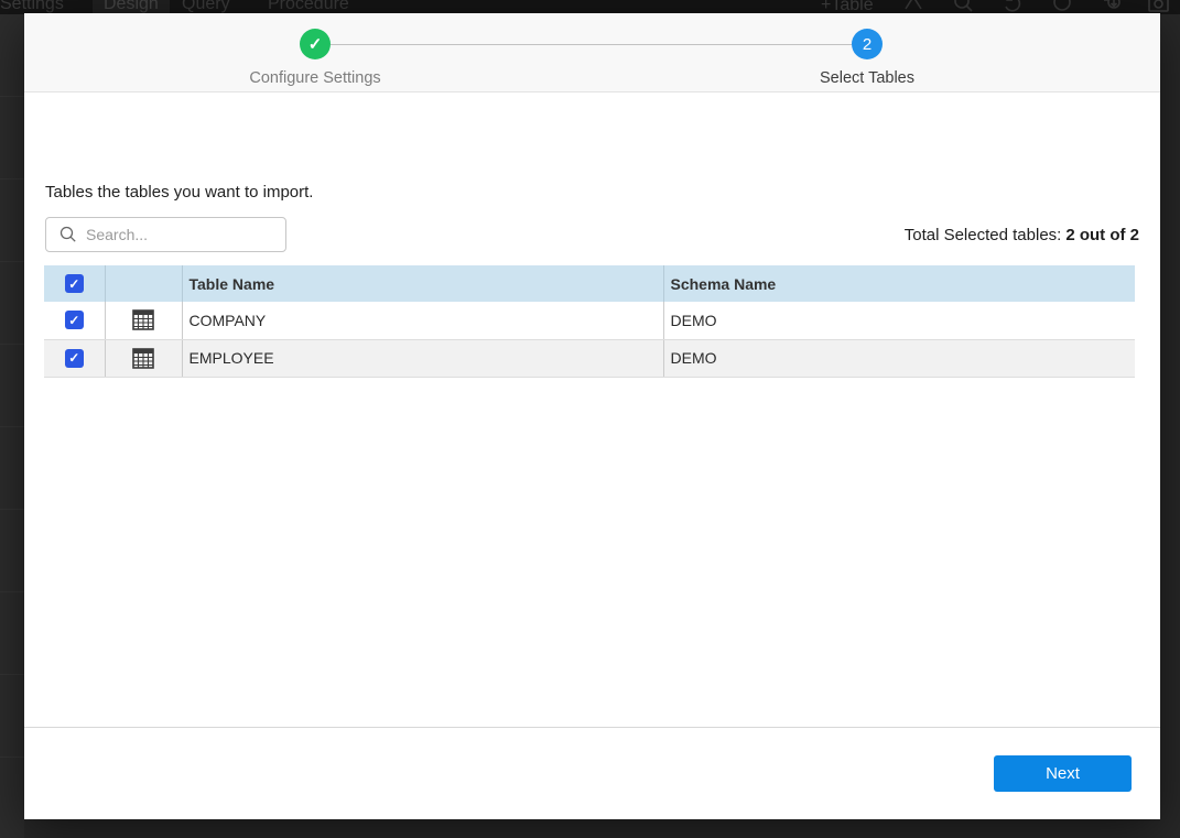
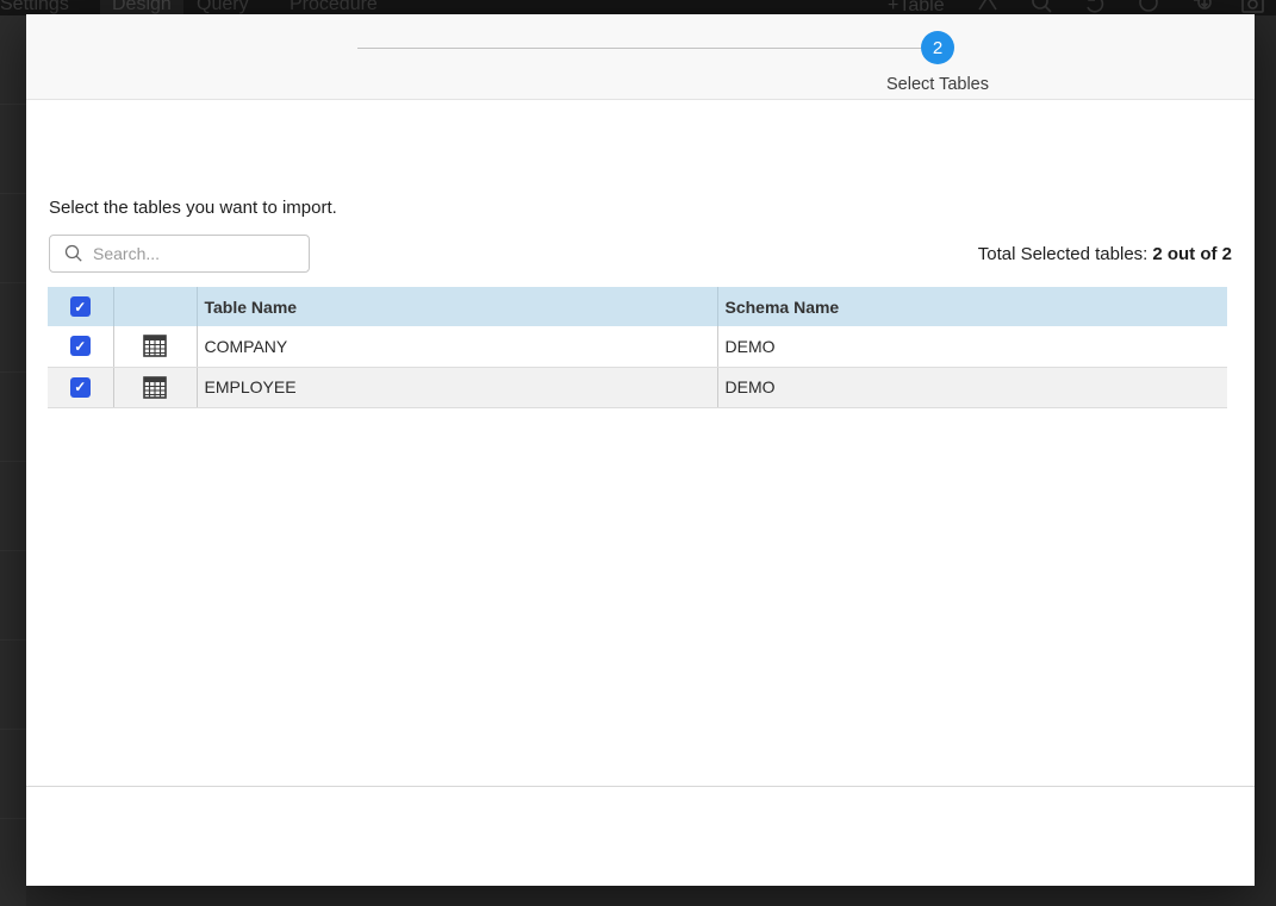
  Settings
  Design
  Query
  Procedure
  +Table
- ✓
- Configure Settings
  2
  Select Tables
- Tables the tables you want to import.
+ Select the tables you want to import.
  Search...
  Total Selected tables: 2 out of 2
  ✓		Table Name	Schema Name
  ✓		COMPANY	DEMO
  ✓		EMPLOYEE	DEMO
- Next
